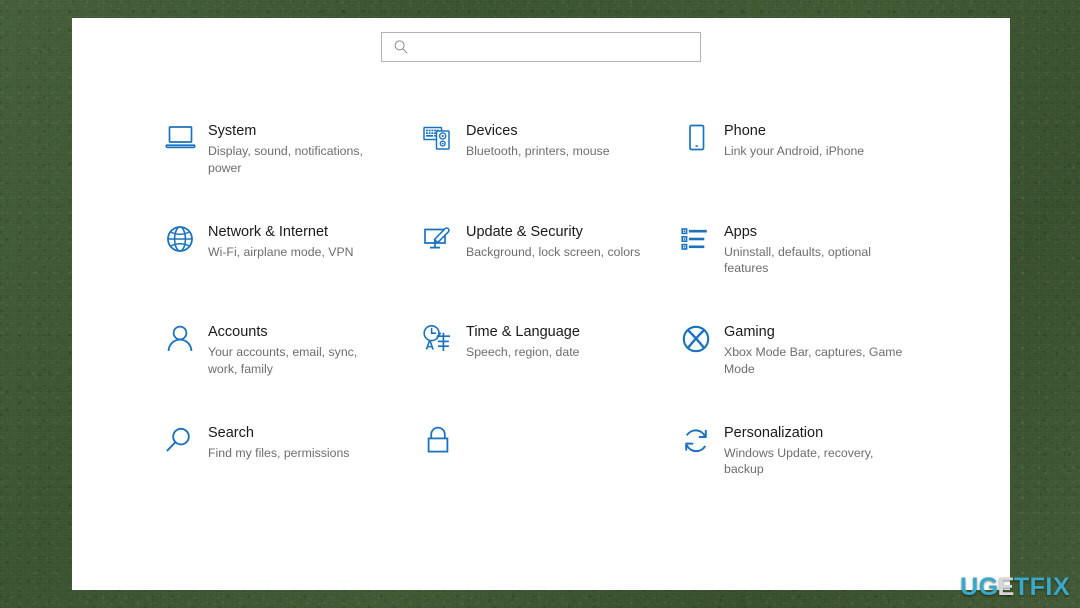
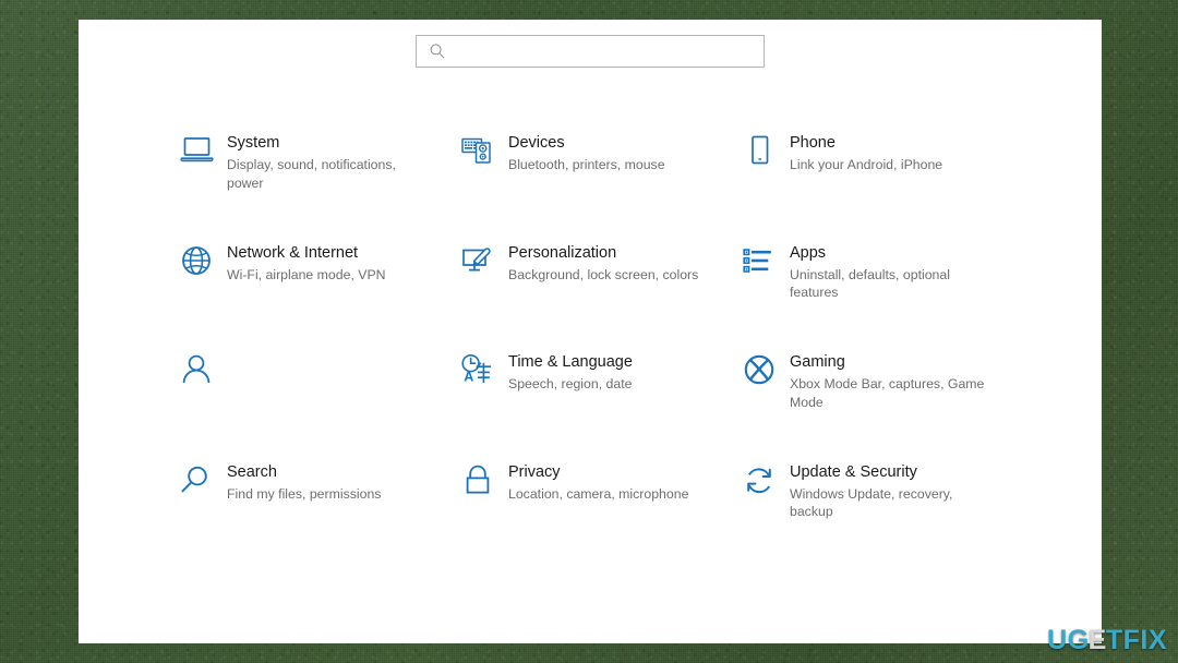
  System
  Display, sound, notifications, power
  Devices
  Bluetooth, printers, mouse
  Phone
  Link your Android, iPhone
  Network & Internet
  Wi-Fi, airplane mode, VPN
- Update & Security
+ Personalization
  Background, lock screen, colors
  Apps
  Uninstall, defaults, optional features
- Accounts
- Your accounts, email, sync, work, family
  A
  Time & Language
  Speech, region, date
  Gaming
  Xbox Mode Bar, captures, Game Mode
  Search
  Find my files, permissions
+ Privacy
+ Location, camera, microphone
- Personalization
+ Update & Security
  Windows Update, recovery, backup
  UG
  E
  TFIX
